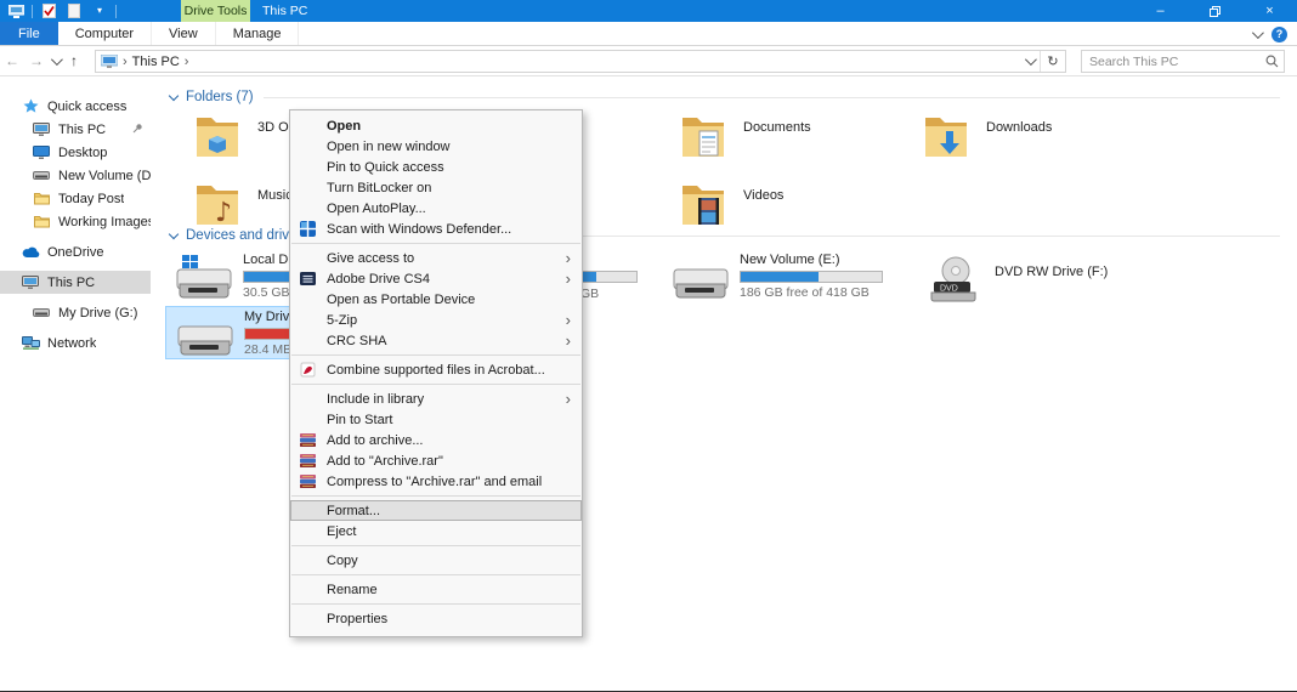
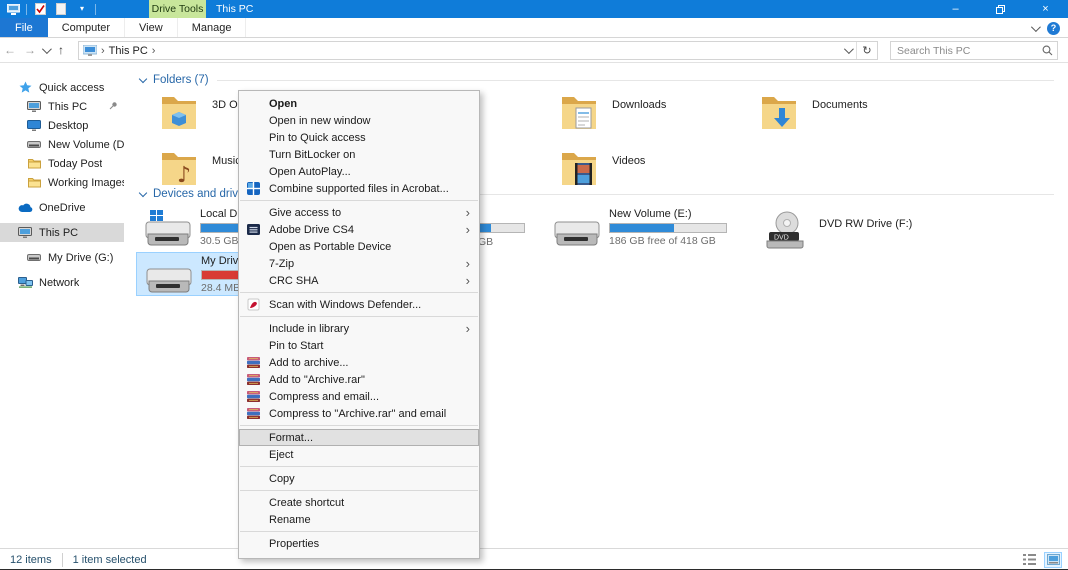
  ▾
  Drive Tools
  This PC
  –
  ×
  File
  Computer
  View
  Manage
  ?
  ←
  →
  ↑
  ›
  This PC
  ›
  ↻
  Search This PC
  Quick access
  This PC
  Desktop
  New Volume (D
  Today Post
  Working Image
  OneDrive
  This PC
  My Drive (G:)
  Network
  Folders (7)
  ♪
  Musi
- Documents
+ Downloads
  Videos
- Downloads
+ Documents
  Devices and driv
  30.5 GB
  28.4 MB
  GB
  New Volume (E:)
  186 GB free of 418 GB
  DVD RW Drive (F:)
  Open
  Open in new window
  Pin to Quick access
  Turn BitLocker on
  Open AutoPlay...
- Scan with Windows Defender...
+ Combine supported files in Acrobat...
  Give access to
  ›
  Adobe Drive CS4
  ›
  Open as Portable Device
- 5-Zip
+ 7-Zip
  ›
  CRC SHA
  ›
- Combine supported files in Acrobat...
+ Scan with Windows Defender...
  Include in library
  ›
  Pin to Start
  Add to archive...
  Add to "Archive.rar"
+ Compress and email...
  Compress to "Archive.rar" and email
  Format...
  Eject
  Copy
+ Create shortcut
  Rename
  Properties
+ 12 items
+ 1 item selected
